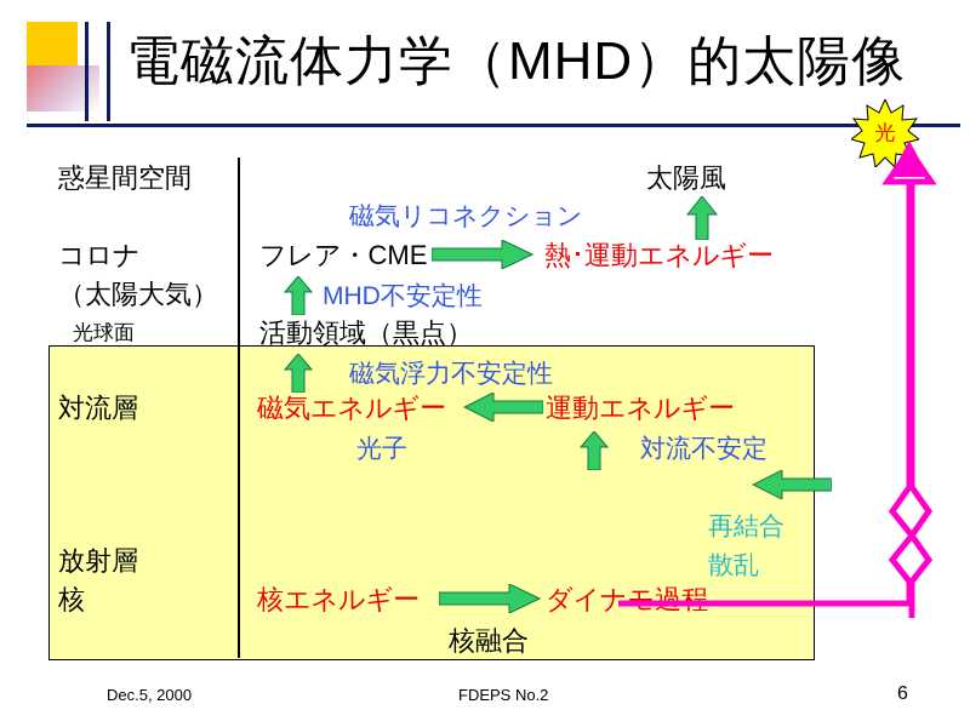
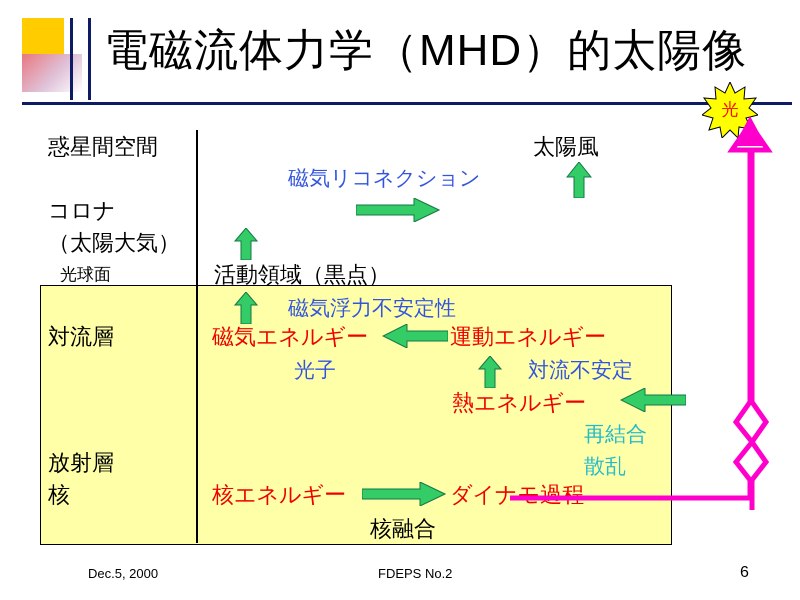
  電磁流体力学（MHD）的太陽像
  光
  惑星間空間
  コロナ
  （太陽大気）
  光球面
  対流層
  放射層
  核
  太陽風
  磁気リコネクション
- フレア・CME
- 熱･運動エネルギー
- MHD不安定性
  活動領域（黒点）
  磁気浮力不安定性
  磁気エネルギー
  運動エネルギー
  光子
  対流不安定
+ 熱エネルギー
  再結合
  散乱
  核エネルギー
  ダイナモ過程
  核融合
  Dec.5, 2000
  FDEPS No.2
  6
